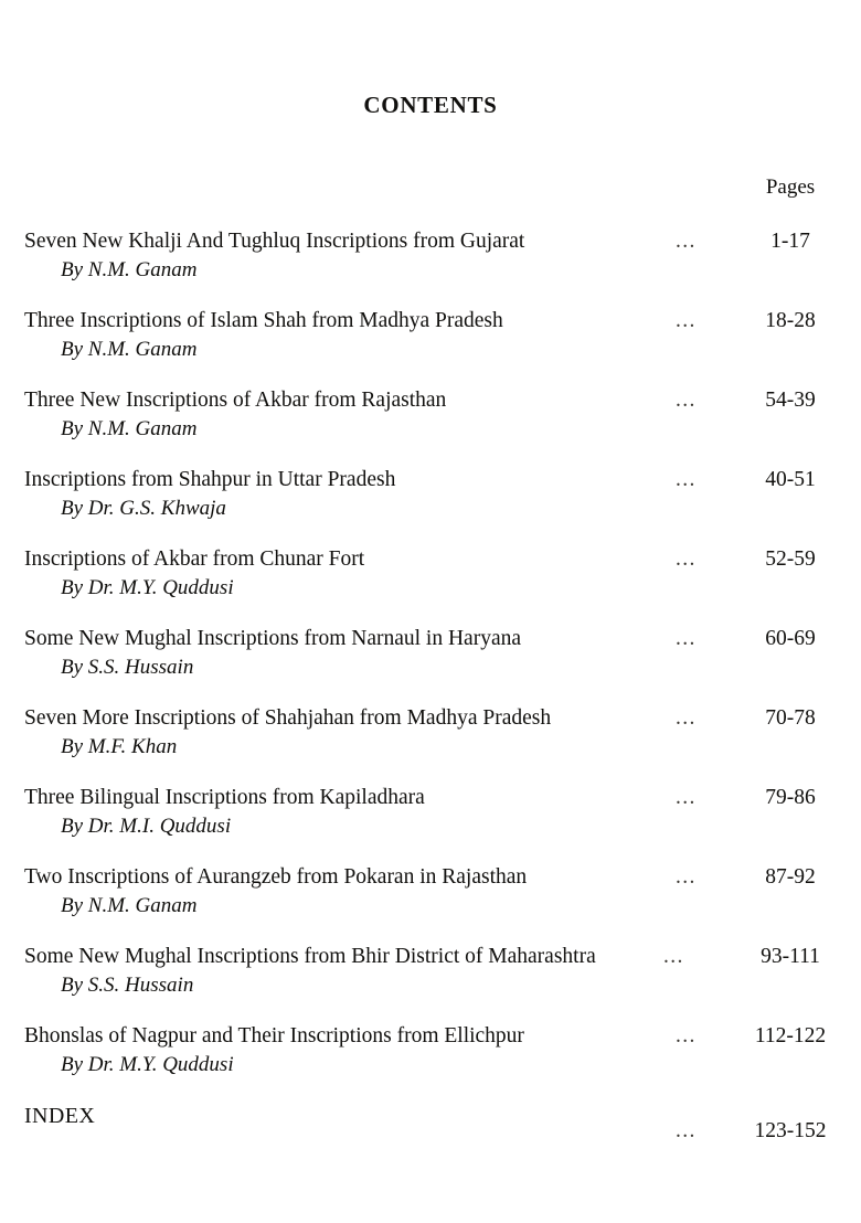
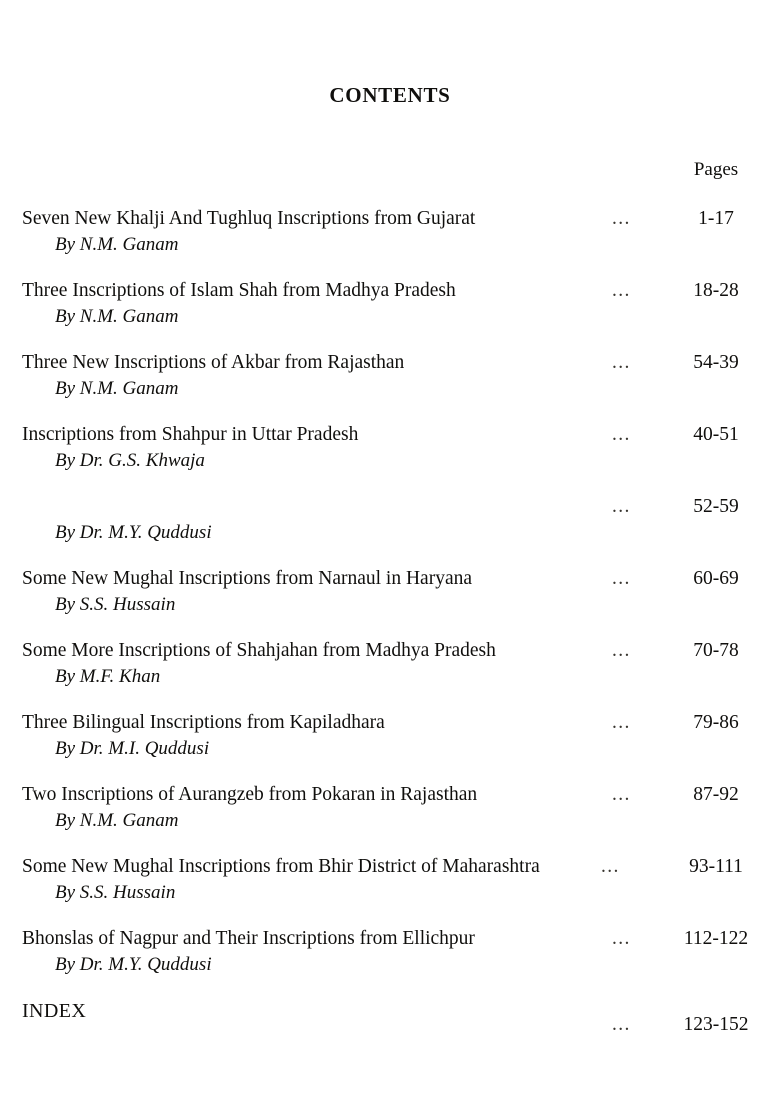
  CONTENTS
  Pages
  Seven New Khalji And Tughluq Inscriptions from Gujarat
  ...
  1-17
  By N.M. Ganam
  Three Inscriptions of Islam Shah from Madhya Pradesh
  ...
  18-28
  By N.M. Ganam
  Three New Inscriptions of Akbar from Rajasthan
  ...
  54-39
  By N.M. Ganam
  Inscriptions from Shahpur in Uttar Pradesh
  ...
  40-51
  By Dr. G.S. Khwaja
- Inscriptions of Akbar from Chunar Fort
  ...
  52-59
  By Dr. M.Y. Quddusi
  Some New Mughal Inscriptions from Narnaul in Haryana
  ...
  60-69
  By S.S. Hussain
- Seven More Inscriptions of Shahjahan from Madhya Pradesh
+ Some More Inscriptions of Shahjahan from Madhya Pradesh
  ...
  70-78
  By M.F. Khan
  Three Bilingual Inscriptions from Kapiladhara
  ...
  79-86
  By Dr. M.I. Quddusi
  Two Inscriptions of Aurangzeb from Pokaran in Rajasthan
  ...
  87-92
  By N.M. Ganam
  Some New Mughal Inscriptions from Bhir District of Maharashtra
  ...
  93-111
  By S.S. Hussain
  Bhonslas of Nagpur and Their Inscriptions from Ellichpur
  ...
  112-122
  By Dr. M.Y. Quddusi
  INDEX
  ...
  123-152
